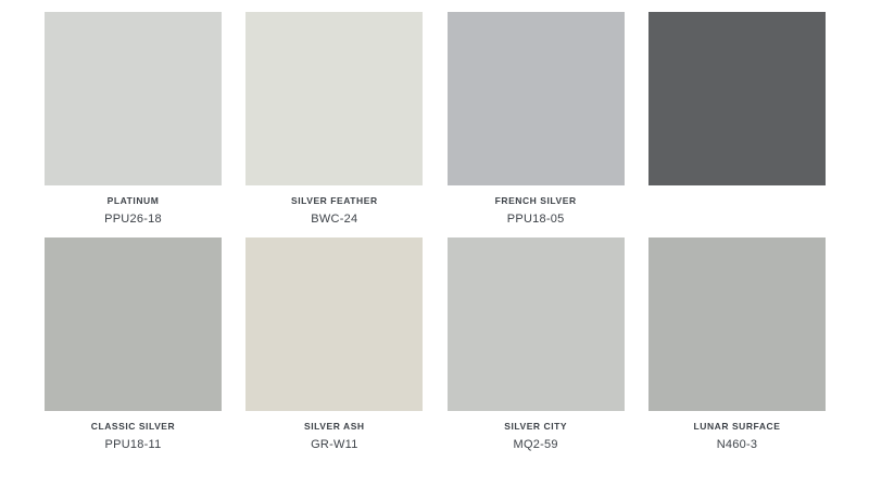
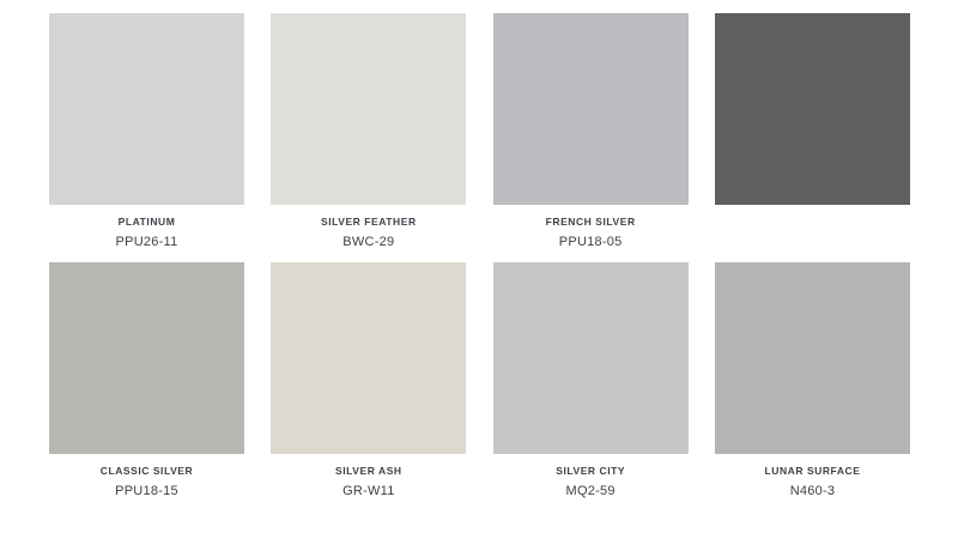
  PLATINUM
- PPU26-18
+ PPU26-11
  SILVER FEATHER
- BWC-24
+ BWC-29
  FRENCH SILVER
  PPU18-05
  CLASSIC SILVER
- PPU18-11
+ PPU18-15
  SILVER ASH
  GR-W11
  SILVER CITY
  MQ2-59
  LUNAR SURFACE
  N460-3
